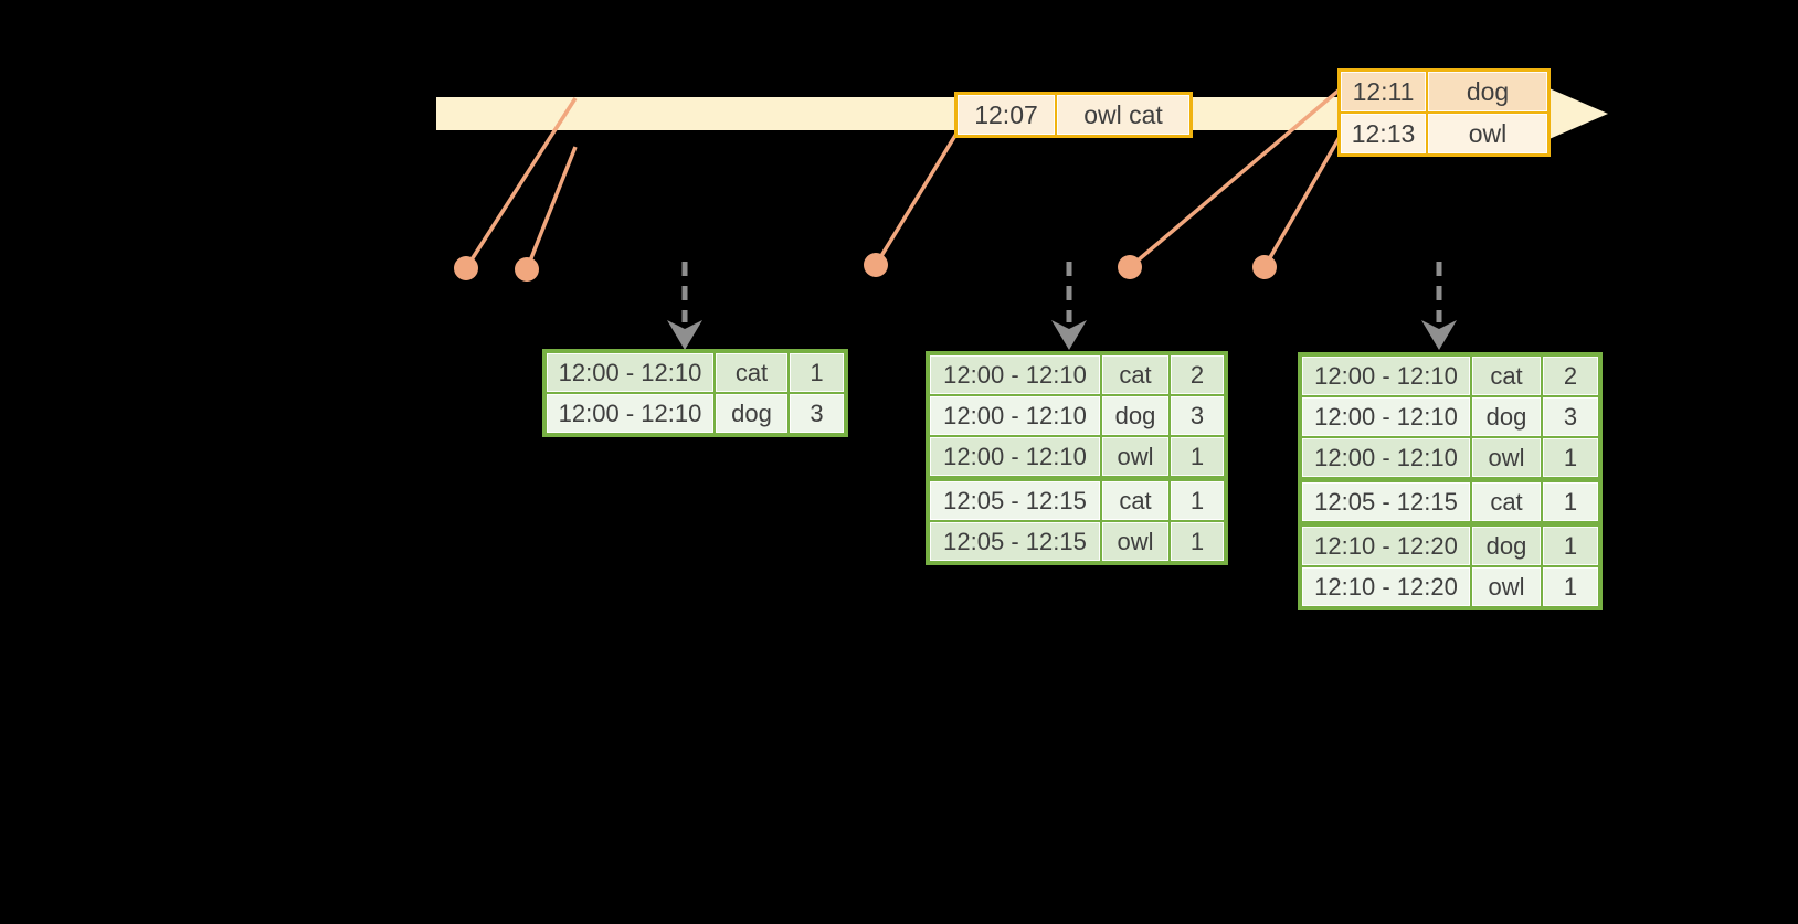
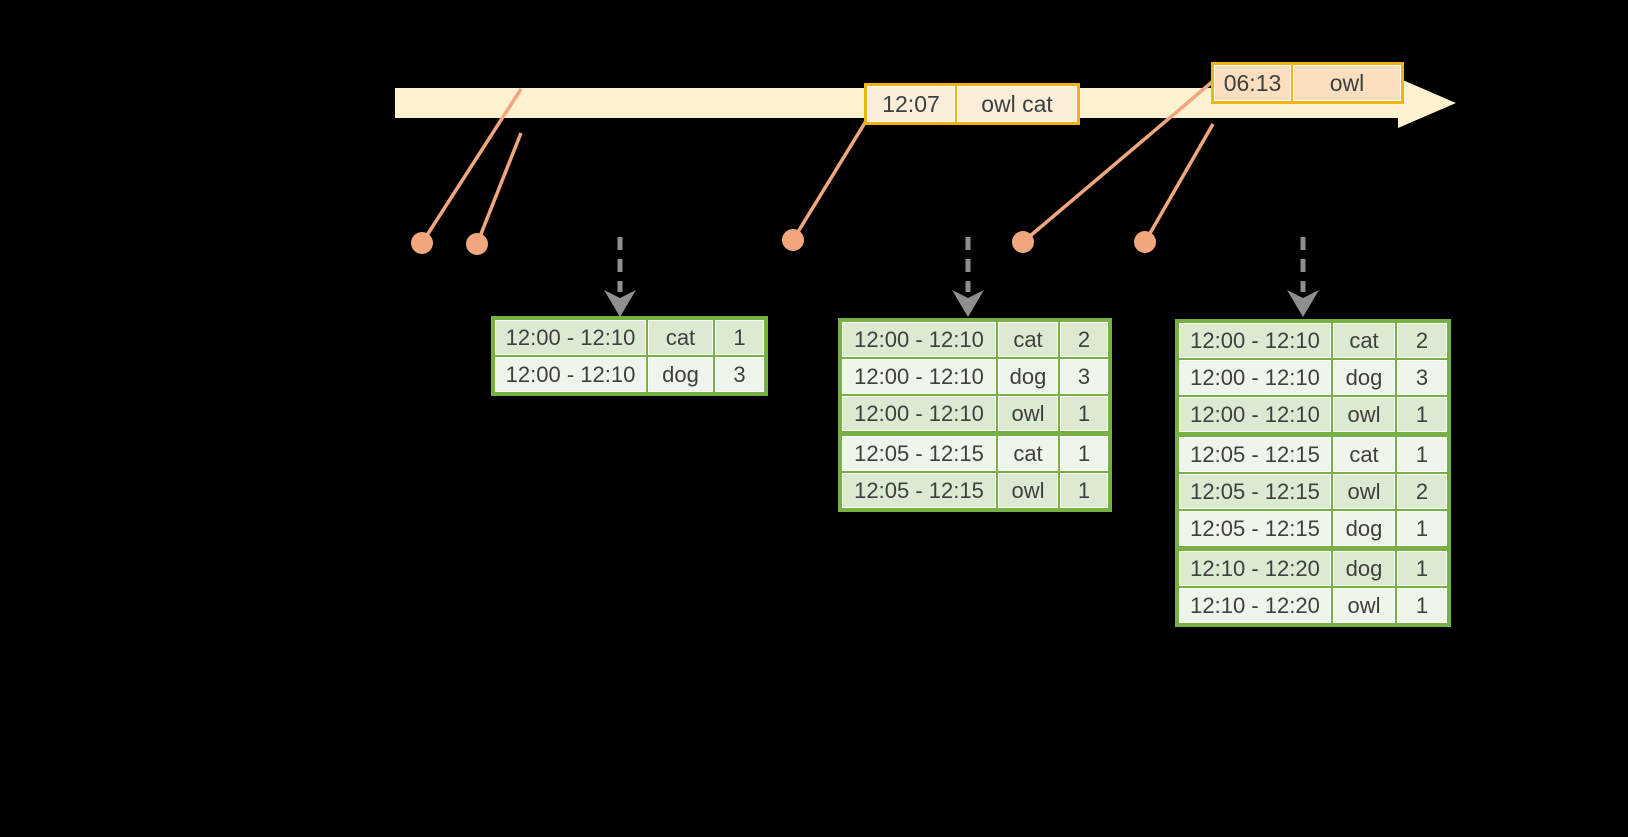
  12:07	owl cat
- 12:11	dog
- 12:13	owl
+ 06:13	owl
  12:00 - 12:10	cat	1
  12:00 - 12:10	dog	3
  12:00 - 12:10	cat	2
  12:00 - 12:10	dog	3
  12:00 - 12:10	owl	1
  12:05 - 12:15	cat	1
  12:05 - 12:15	owl	1
  12:00 - 12:10	cat	2
  12:00 - 12:10	dog	3
  12:00 - 12:10	owl	1
  12:05 - 12:15	cat	1
+ 12:05 - 12:15	owl	2
+ 12:05 - 12:15	dog	1
  12:10 - 12:20	dog	1
  12:10 - 12:20	owl	1
